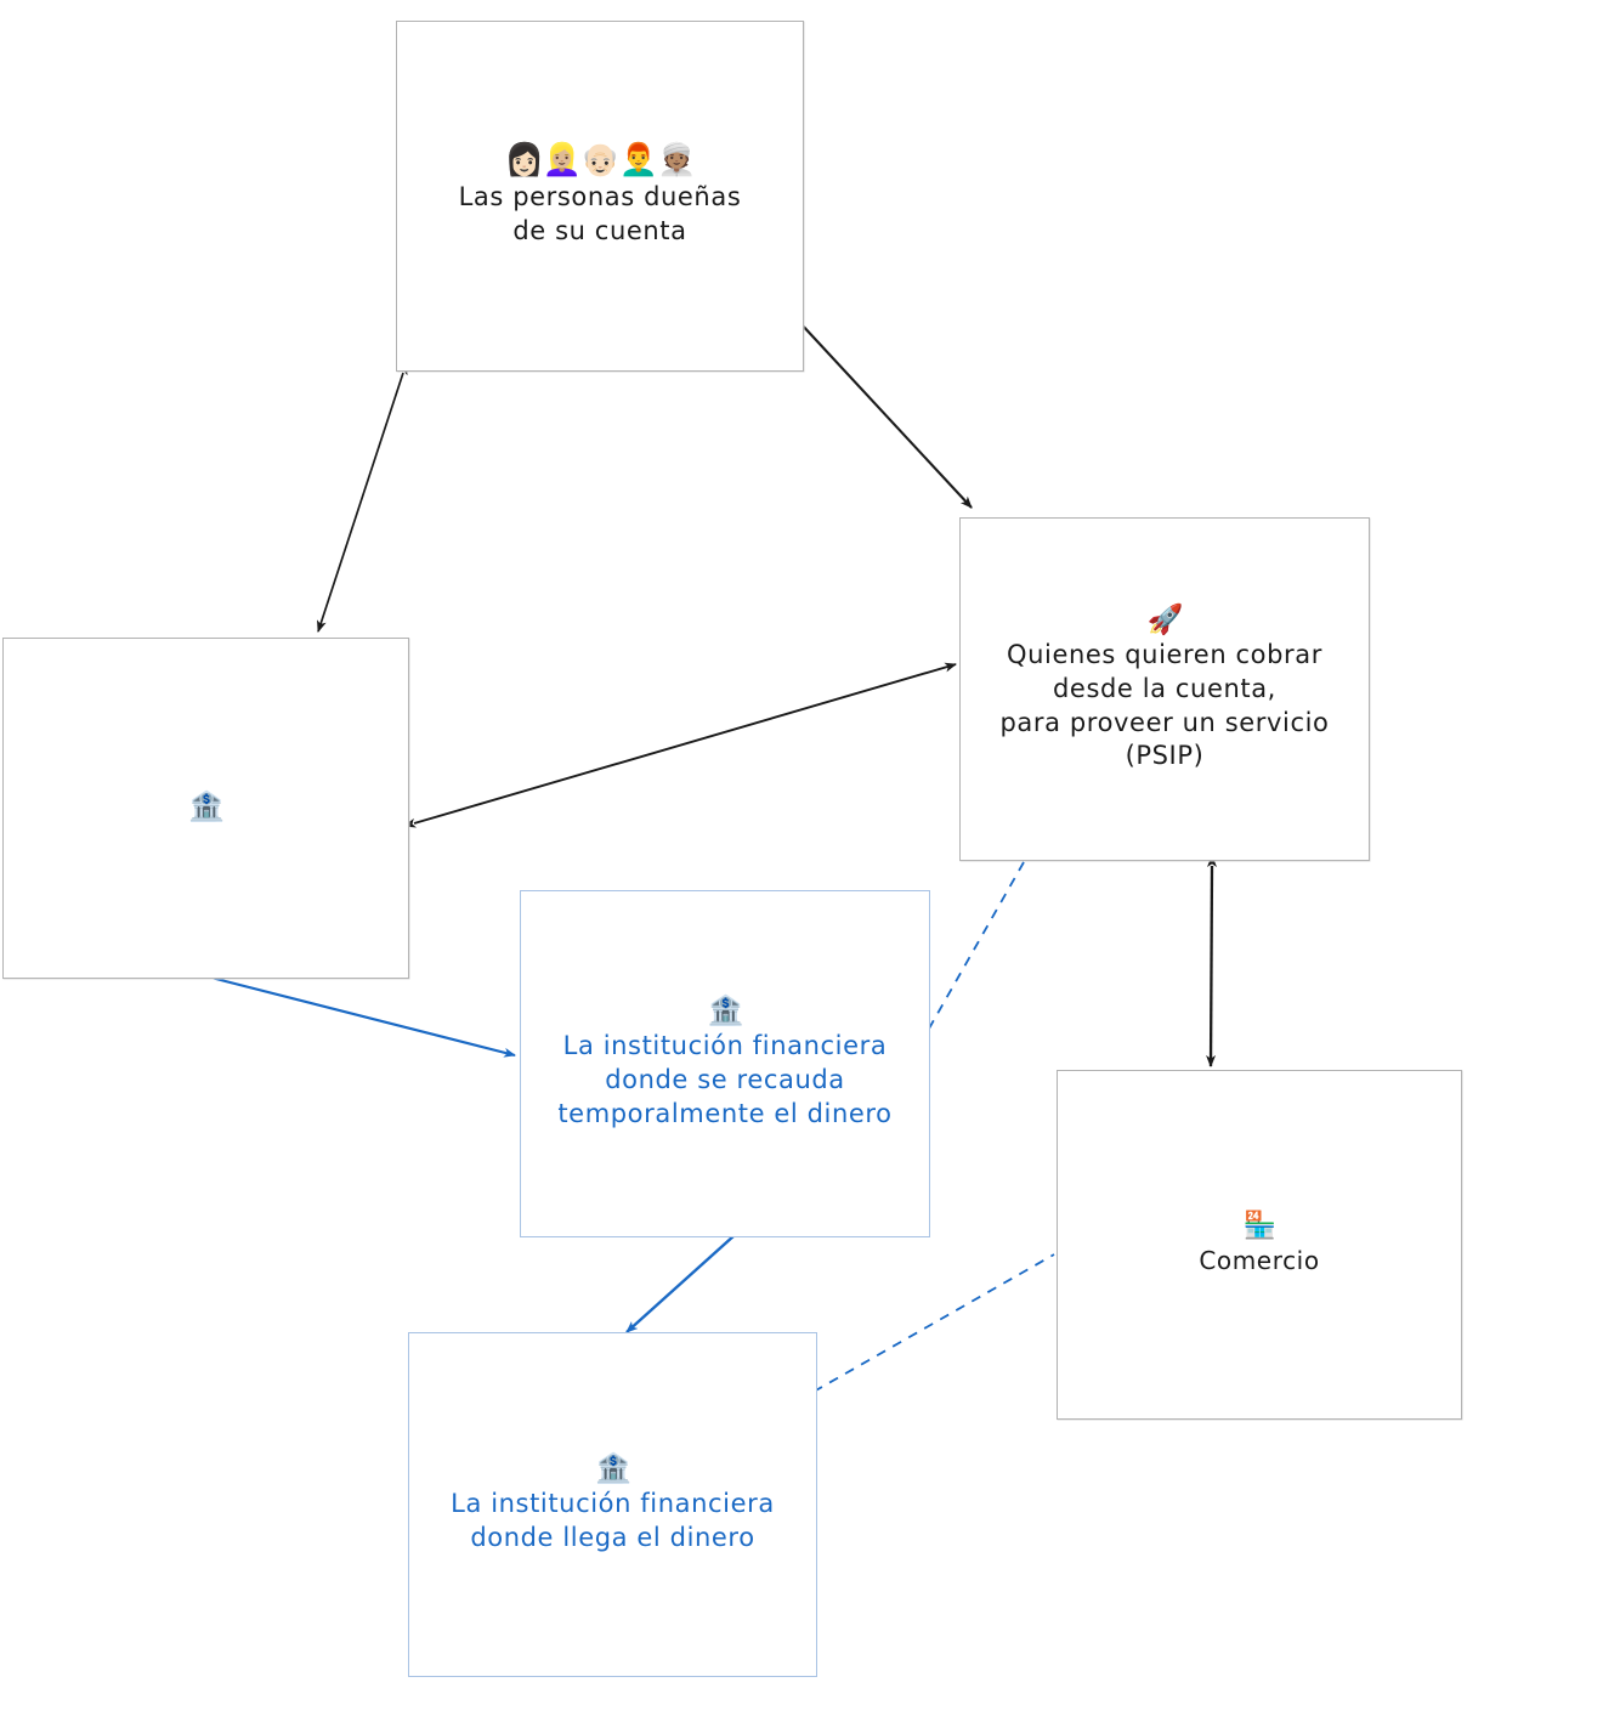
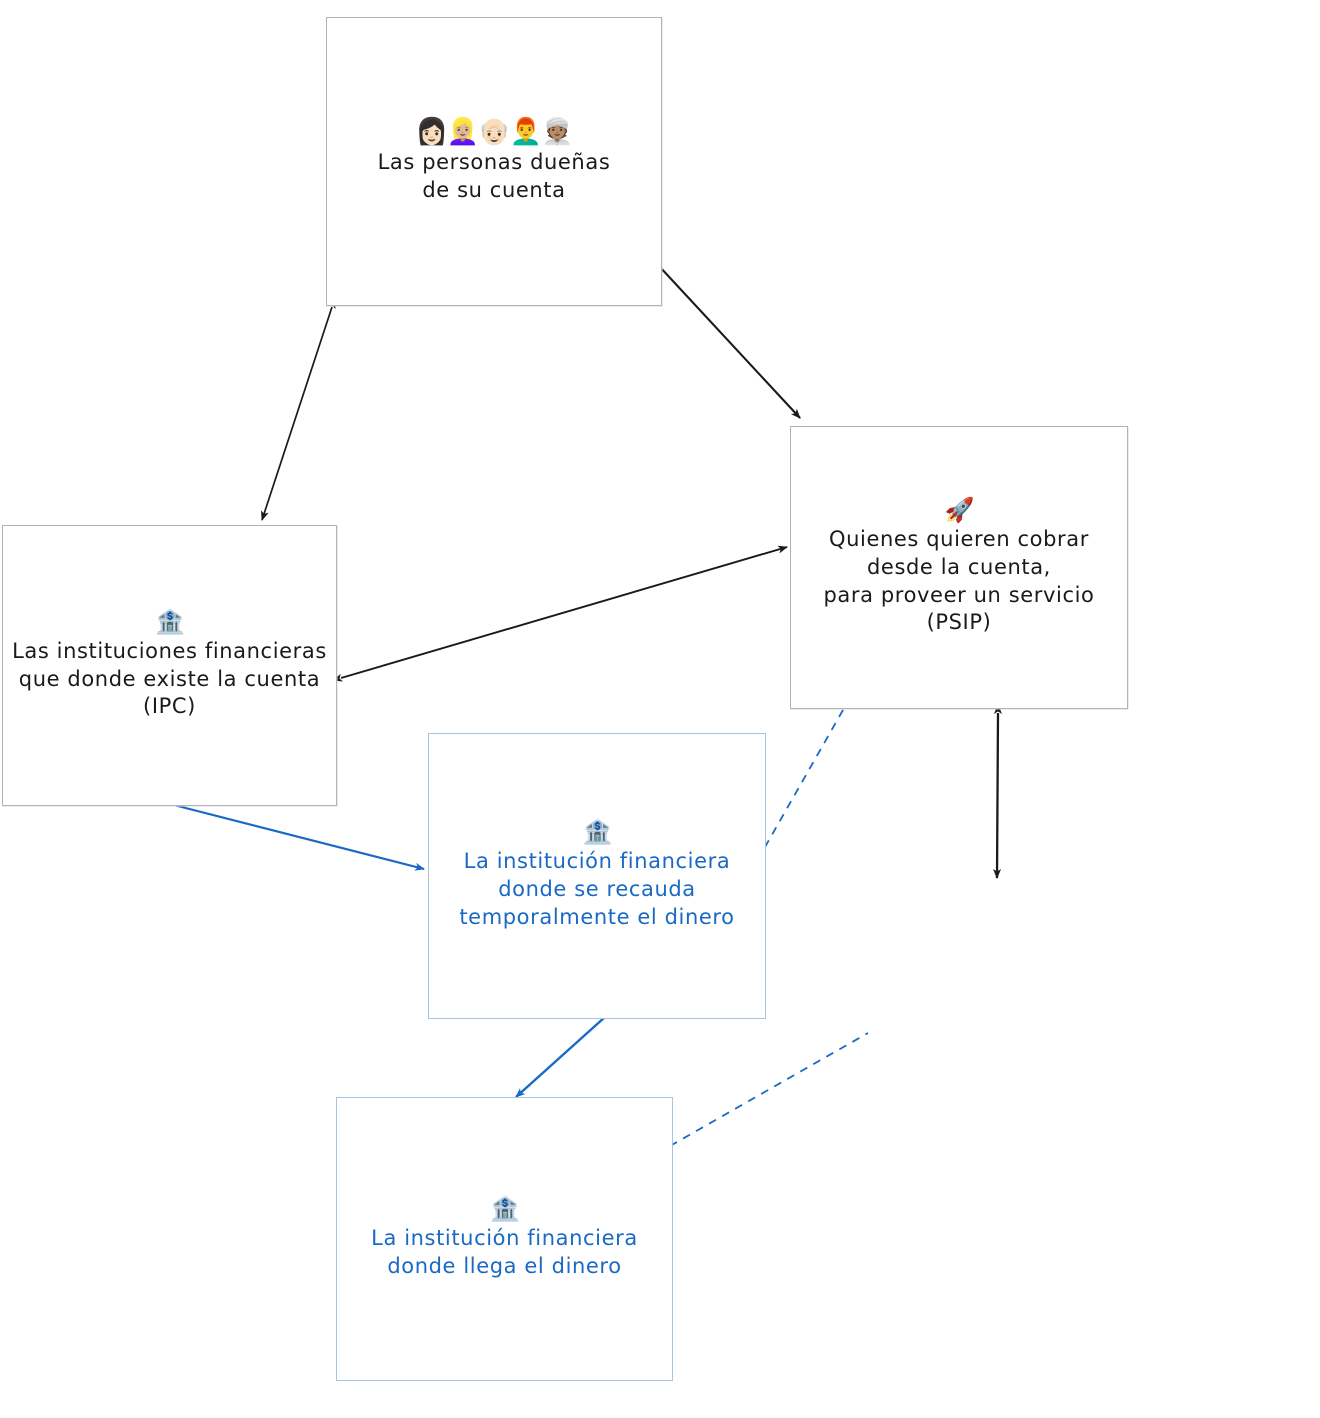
  👩🏻👱🏼‍♀️👴🏻👨‍🦰👳🏽
  Las personas dueñas
  de su cuenta
  🏦
+ Las instituciones financieras
+ que donde existe la cuenta
+ (IPC)
  🚀
  Quienes quieren cobrar
  desde la cuenta,
  para proveer un servicio
  (PSIP)
  🏦
  La institución financiera
  donde se recauda
  temporalmente el dinero
- 🏪
- Comercio
  🏦
  La institución financiera
  donde llega el dinero
